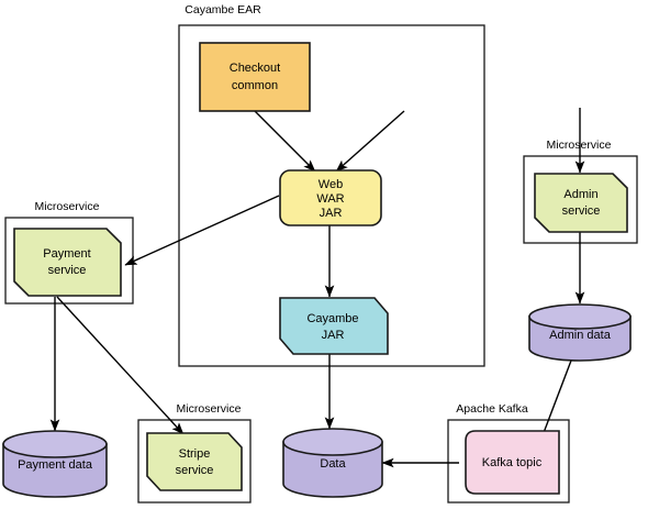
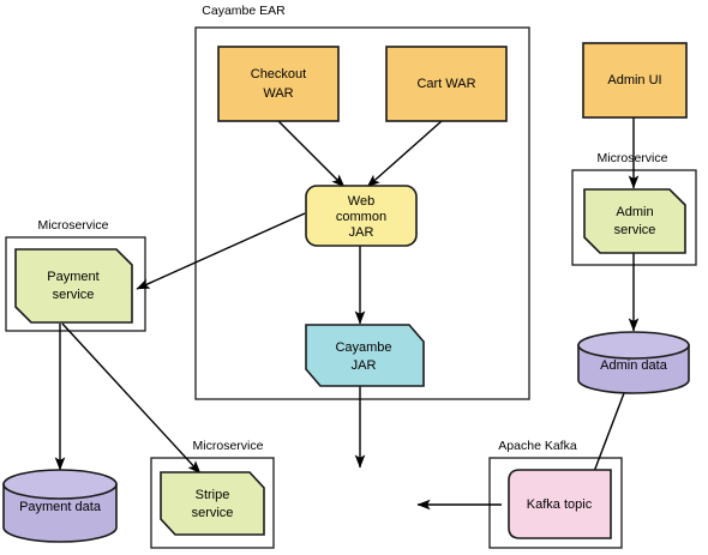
  Cayambe EAR
  Microservice
  Microservice
  Microservice
  Apache Kafka
  Checkout
- common
+ WAR
+ Cart WAR
+ Admin UI
  Web
- WAR
+ common
  JAR
  Cayambe
  JAR
  Payment
  service
  Admin
  service
  Stripe
  service
  Payment data
- Data
  Admin data
  Kafka topic
